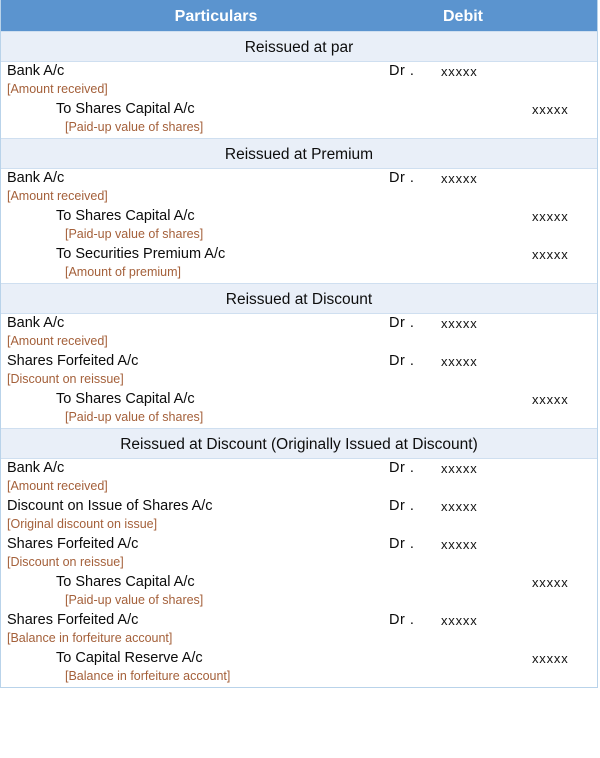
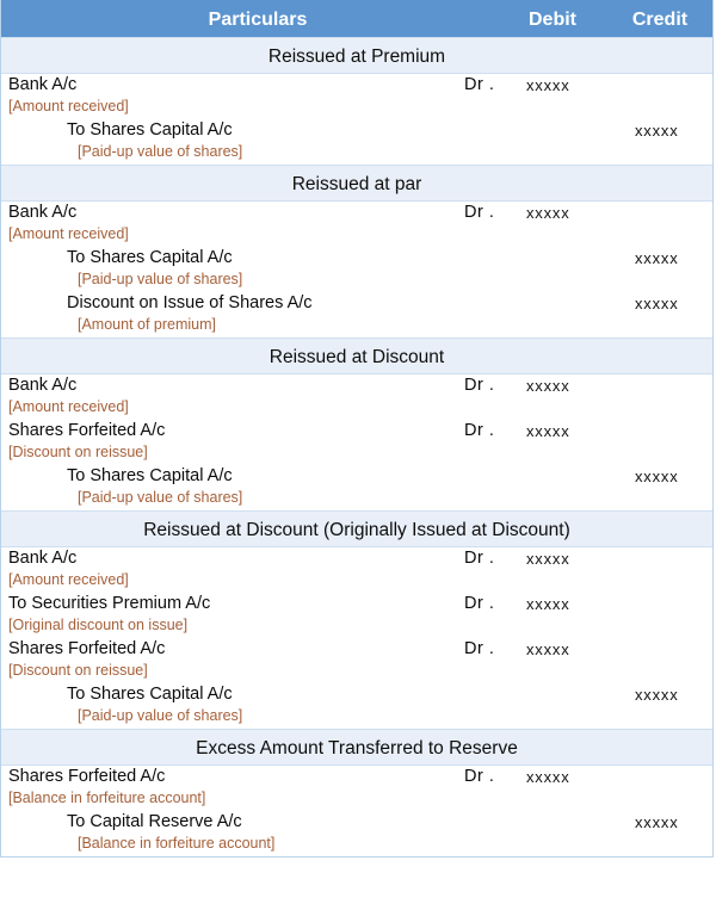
  Particulars
  Debit
+ Credit
- Reissued at par
+ Reissued at Premium
  Bank A/c
  Dr .
  xxxxx
  [Amount received]
  To Shares Capital A/c
  xxxxx
  [Paid-up value of shares]
- Reissued at Premium
+ Reissued at par
  Bank A/c
  Dr .
  xxxxx
  [Amount received]
  To Shares Capital A/c
  xxxxx
  [Paid-up value of shares]
- To Securities Premium A/c
+ Discount on Issue of Shares A/c
  xxxxx
  [Amount of premium]
  Reissued at Discount
  Bank A/c
  Dr .
  xxxxx
  [Amount received]
  Shares Forfeited A/c
  Dr .
  xxxxx
  [Discount on reissue]
  To Shares Capital A/c
  xxxxx
  [Paid-up value of shares]
  Reissued at Discount (Originally Issued at Discount)
  Bank A/c
  Dr .
  xxxxx
  [Amount received]
- Discount on Issue of Shares A/c
+ To Securities Premium A/c
  Dr .
  xxxxx
  [Original discount on issue]
  Shares Forfeited A/c
  Dr .
  xxxxx
  [Discount on reissue]
  To Shares Capital A/c
  xxxxx
  [Paid-up value of shares]
+ Excess Amount Transferred to Reserve
  Shares Forfeited A/c
  Dr .
  xxxxx
  [Balance in forfeiture account]
  To Capital Reserve A/c
  xxxxx
  [Balance in forfeiture account]
